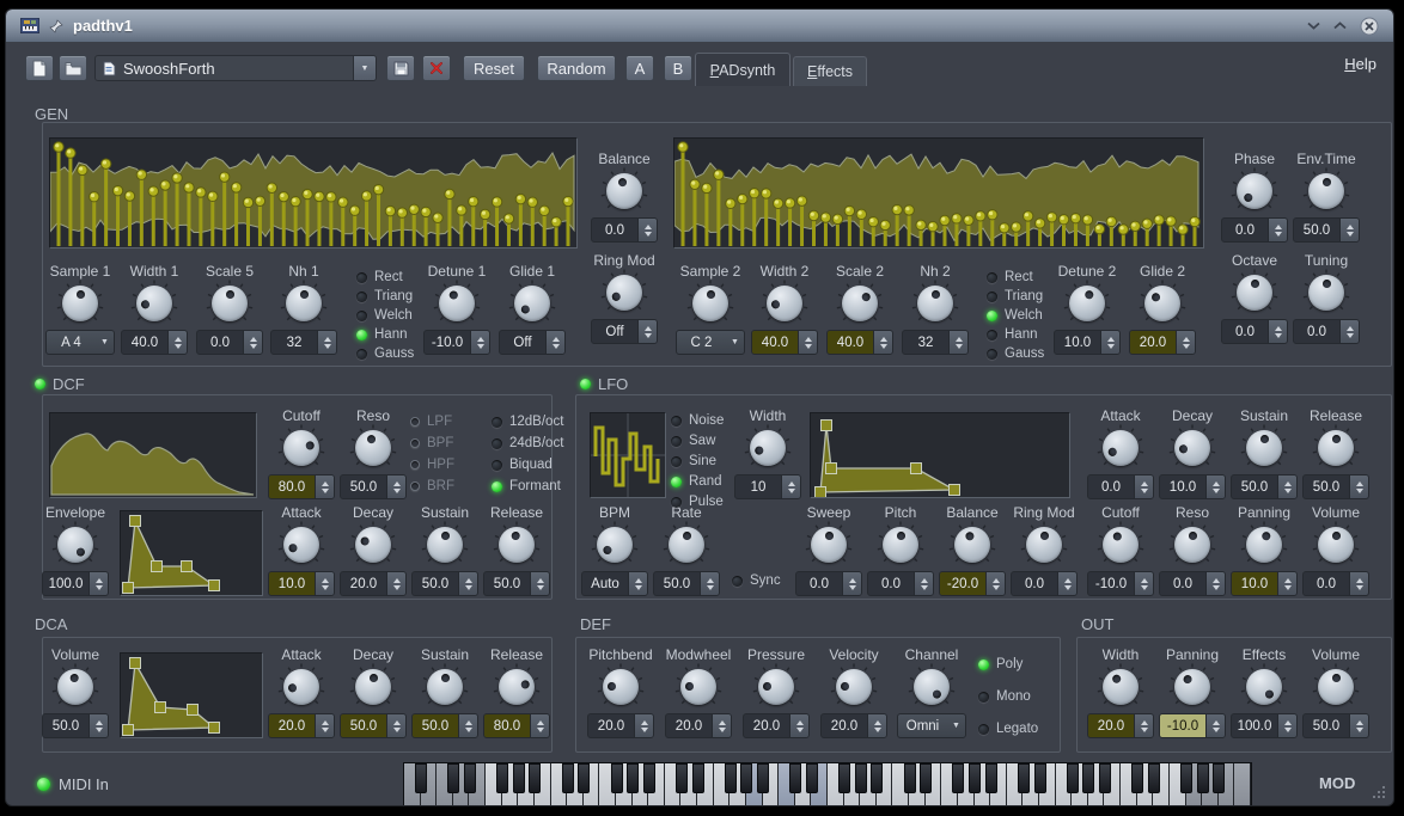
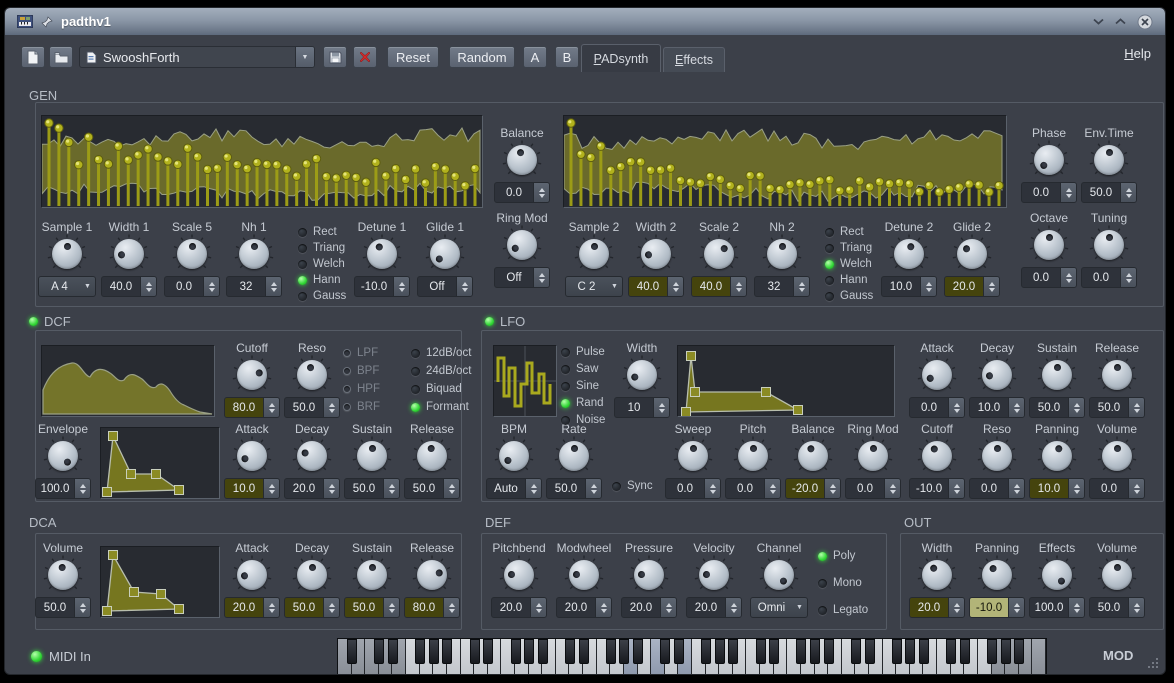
  padthv1
  SwooshForth
  Reset
  Random
  A
  B
  PADsynth
  Effects
  Help
  GEN
  DCF
  LFO
  DCA
  DEF
  OUT
  Sample 1
  A 4
  Width 1
  40.0
  Scale 5
  0.0
  Nh 1
  32
  Detune 1
  -10.0
  Glide 1
  Off
  Balance
  0.0
  Ring Mod
  Off
  Sample 2
  C 2
  Width 2
  40.0
  Scale 2
  40.0
  Nh 2
  32
  Detune 2
  10.0
  Glide 2
  20.0
  Phase
  0.0
  Env.Time
  50.0
  Octave
  0.0
  Tuning
  0.0
  Cutoff
  80.0
  Reso
  50.0
  Envelope
  100.0
  Attack
  10.0
  Decay
  20.0
  Sustain
  50.0
  Release
  50.0
  Width
  10
  BPM
  Auto
  Rate
  50.0
  Sweep
  0.0
  Pitch
  0.0
  Balance
  -20.0
  Ring Mod
  0.0
  Attack
  0.0
  Decay
  10.0
  Sustain
  50.0
  Release
  50.0
  Cutoff
  -10.0
  Reso
  0.0
  Panning
  10.0
  Volume
  0.0
  Volume
  50.0
  Attack
  20.0
  Decay
  50.0
  Sustain
  50.0
  Release
  80.0
  Pitchbend
  20.0
  Modwheel
  20.0
  Pressure
  20.0
  Velocity
  20.0
  Channel
  Omni
  Width
  20.0
  Panning
  -10.0
  Effects
  100.0
  Volume
  50.0
  Rect
  Triang
  Welch
  Hann
  Gauss
  Rect
  Triang
  Welch
  Hann
  Gauss
  LPF
  BPF
  HPF
  BRF
  12dB/oct
  24dB/oct
  Biquad
  Formant
- Noise
+ Pulse
  Saw
  Sine
  Rand
- Pulse
+ Noise
  Sync
  Poly
  Mono
  Legato
  MIDI In
  MOD
